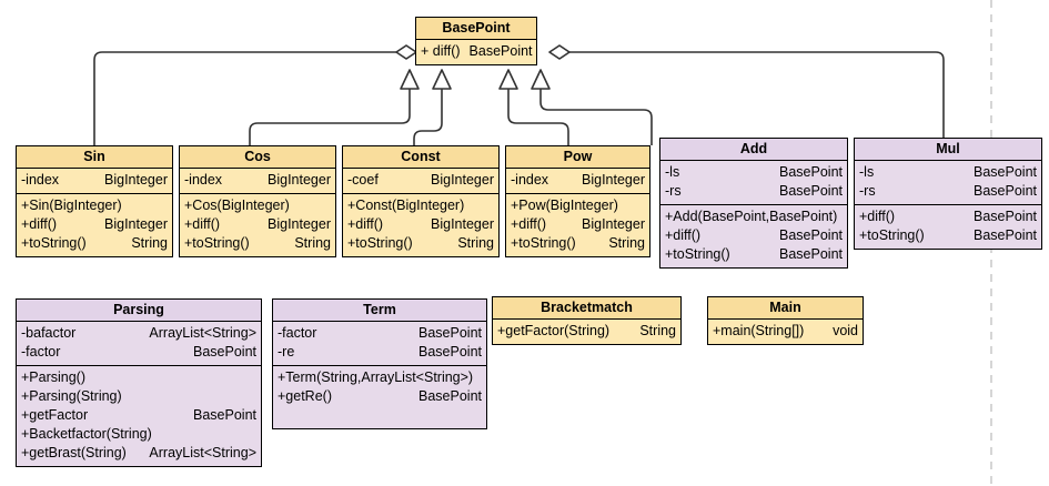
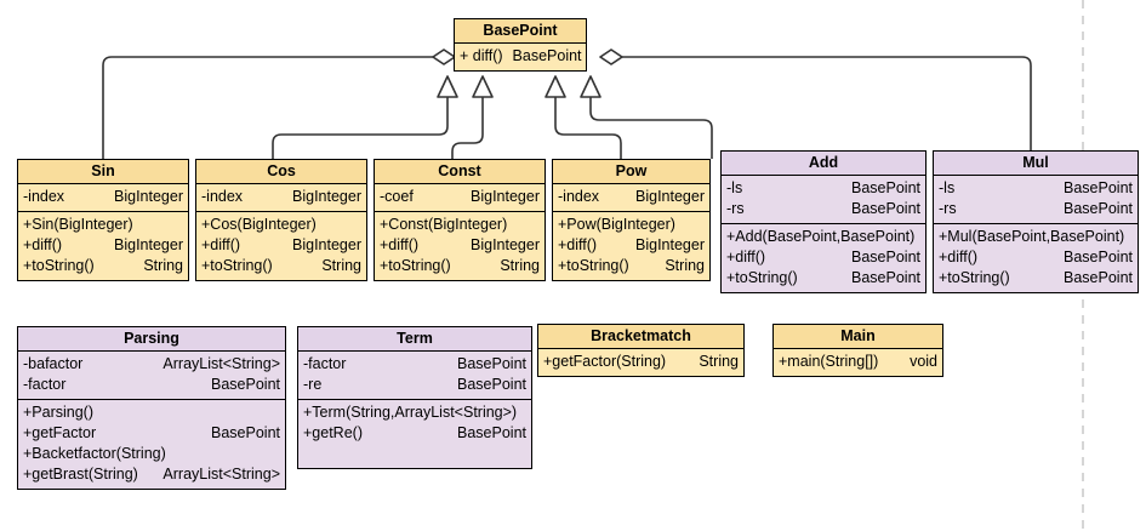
  BasePoint
  + diff()
  BasePoint
  Sin
  -index
  BigInteger
  +Sin(BigInteger)
  +diff()
  BigInteger
  +toString()
  String
  Cos
  -index
  BigInteger
  +Cos(BigInteger)
  +diff()
  BigInteger
  +toString()
  String
  Const
  -coef
  BigInteger
  +Const(BigInteger)
  +diff()
  BigInteger
  +toString()
  String
  Pow
  -index
  BigInteger
  +Pow(BigInteger)
  +diff()
  BigInteger
  +toString()
  String
  Add
  -ls
  BasePoint
  -rs
  BasePoint
  +Add(BasePoint,BasePoint)
  +diff()
  BasePoint
  +toString()
  BasePoint
  Mul
  -ls
  BasePoint
  -rs
  BasePoint
+ +Mul(BasePoint,BasePoint)
  +diff()
  BasePoint
  +toString()
  BasePoint
  Parsing
  -bafactor
  ArrayList<String>
  -factor
  BasePoint
  +Parsing()
- +Parsing(String)
  +getFactor
  BasePoint
  +Backetfactor(String)
  +getBrast(String)
  ArrayList<String>
  Term
  -factor
  BasePoint
  -re
  BasePoint
  +Term(String,ArrayList<String>)
  +getRe()
  BasePoint
  Bracketmatch
  +getFactor(String)
  String
  Main
  +main(String[])
  void
